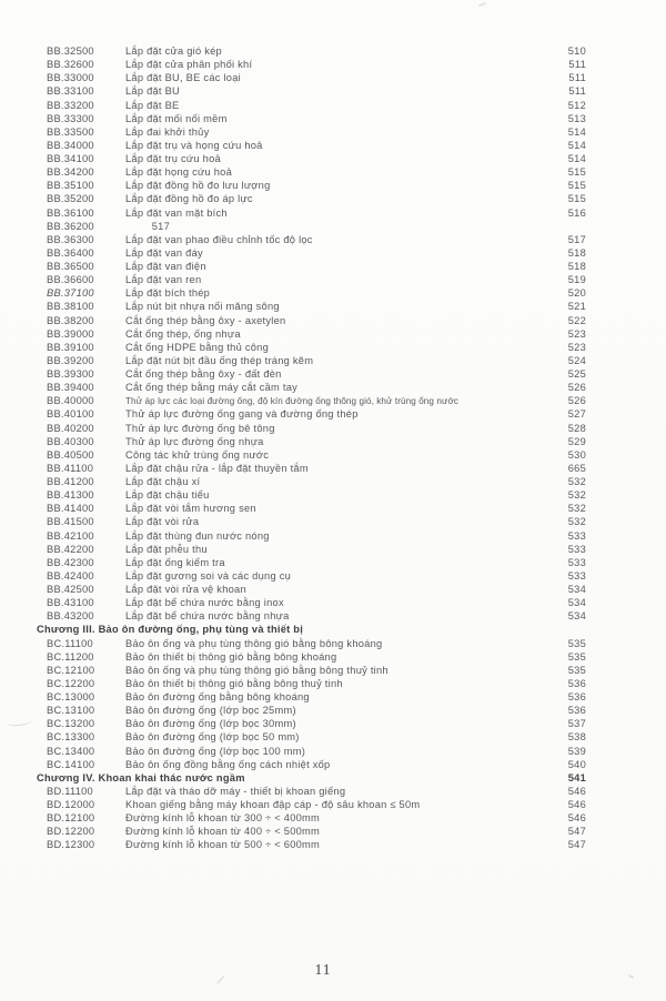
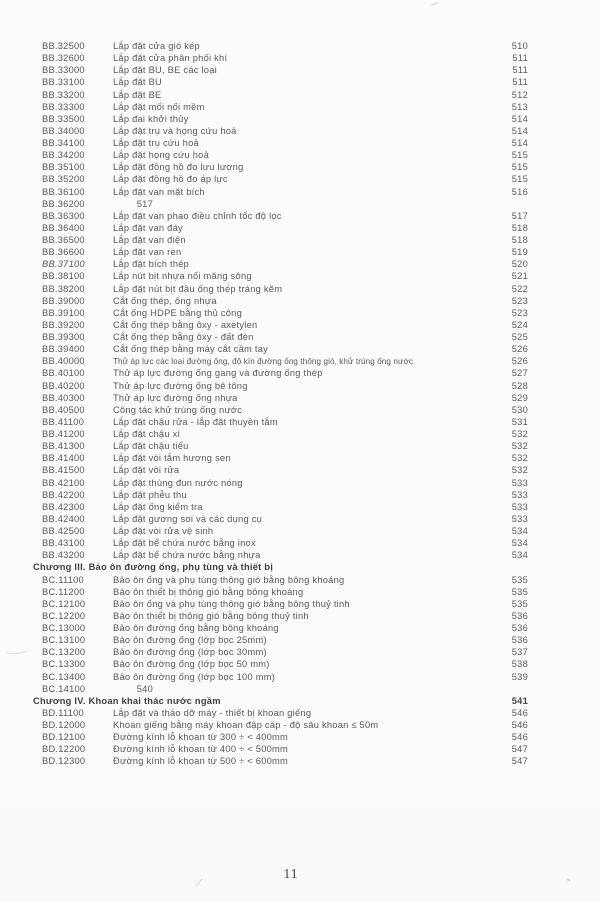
  BB.32500
  Lắp đặt cửa gió kép
  510
  BB.32600
  Lắp đặt cửa phân phối khí
  511
  BB.33000
  Lắp đặt BU, BE các loại
  511
  BB.33100
  Lắp đặt BU
  511
  BB.33200
  Lắp đặt BE
  512
  BB.33300
  Lắp đặt mối nối mềm
  513
  BB.33500
  Lắp đai khởi thủy
  514
  BB.34000
  Lắp đặt trụ và họng cứu hoả
  514
  BB.34100
  Lắp đặt trụ cứu hoả
  514
  BB.34200
  Lắp đặt họng cứu hoả
  515
  BB.35100
  Lắp đặt đồng hồ đo lưu lượng
  515
  BB.35200
  Lắp đặt đồng hồ đo áp lực
  515
  BB.36100
  Lắp đặt van mặt bích
  516
  BB.36200
  517
  BB.36300
  Lắp đặt van phao điều chỉnh tốc độ lọc
  517
  BB.36400
  Lắp đặt van đáy
  518
  BB.36500
  Lắp đặt van điện
  518
  BB.36600
  Lắp đặt van ren
  519
  BB.37100
  Lắp đặt bích thép
  520
  BB.38100
  Lắp nút bịt nhựa nối măng sông
  521
  BB.38200
- Cắt ống thép bằng ôxy - axetylen
+ Lắp đặt nút bịt đầu ống thép tráng kẽm
  522
  BB.39000
  Cắt ống thép, ống nhựa
  523
  BB.39100
  Cắt ống HDPE bằng thủ công
  523
  BB.39200
- Lắp đặt nút bịt đầu ống thép tráng kẽm
+ Cắt ống thép bằng ôxy - axetylen
  524
  BB.39300
  Cắt ống thép bằng ôxy - đất đèn
  525
  BB.39400
  Cắt ống thép bằng máy cắt cầm tay
  526
  BB.40000
  Thử áp lực các loại đường ống, độ kín đường ống thông gió, khử trùng ống nước
  526
  BB.40100
  Thử áp lực đường ống gang và đường ống thép
  527
  BB.40200
  Thử áp lực đường ống bê tông
  528
  BB.40300
  Thử áp lực đường ống nhựa
  529
  BB.40500
  Công tác khử trùng ống nước
  530
  BB.41100
  Lắp đặt chậu rửa - lắp đặt thuyền tắm
- 665
+ 531
  BB.41200
  Lắp đặt chậu xí
  532
  BB.41300
  Lắp đặt chậu tiểu
  532
  BB.41400
  Lắp đặt vòi tắm hương sen
  532
  BB.41500
  Lắp đặt vòi rửa
  532
  BB.42100
  Lắp đặt thùng đun nước nóng
  533
  BB.42200
  Lắp đặt phễu thu
  533
  BB.42300
  Lắp đặt ống kiểm tra
  533
  BB.42400
  Lắp đặt gương soi và các dụng cụ
  533
  BB.42500
- Lắp đặt vòi rửa vệ khoan
+ Lắp đặt vòi rửa vệ sinh
  534
  BB.43100
  Lắp đặt bể chứa nước bằng inox
  534
  BB.43200
  Lắp đặt bể chứa nước bằng nhựa
  534
  Chương III. Bảo ôn đường ống, phụ tùng và thiết bị
  BC.11100
  Bảo ôn ống và phụ tùng thông gió bằng bông khoáng
  535
  BC.11200
  Bảo ôn thiết bị thông gió bằng bông khoáng
  535
  BC.12100
  Bảo ôn ống và phụ tùng thông gió bằng bông thuỷ tinh
  535
  BC.12200
  Bảo ôn thiết bị thông gió bằng bông thuỷ tinh
  536
  BC.13000
  Bảo ôn đường ống bằng bông khoáng
  536
  BC.13100
  Bảo ôn đường ống (lớp bọc 25mm)
  536
  BC.13200
  Bảo ôn đường ống (lớp bọc 30mm)
  537
  BC.13300
  Bảo ôn đường ống (lớp bọc 50 mm)
  538
  BC.13400
  Bảo ôn đường ống (lớp bọc 100 mm)
  539
  BC.14100
- Bảo ôn ống đồng bằng ống cách nhiệt xốp
  540
  Chương IV. Khoan khai thác nước ngầm
  541
  BD.11100
  Lắp đặt và tháo dỡ máy - thiết bị khoan giếng
  546
  BD.12000
  Khoan giếng bằng máy khoan đập cáp - độ sâu khoan ≤ 50m
  546
  BD.12100
  Đường kính lỗ khoan từ 300 ÷ < 400mm
  546
  BD.12200
  Đường kính lỗ khoan từ 400 ÷ < 500mm
  547
  BD.12300
  Đường kính lỗ khoan từ 500 ÷ < 600mm
  547
  11
